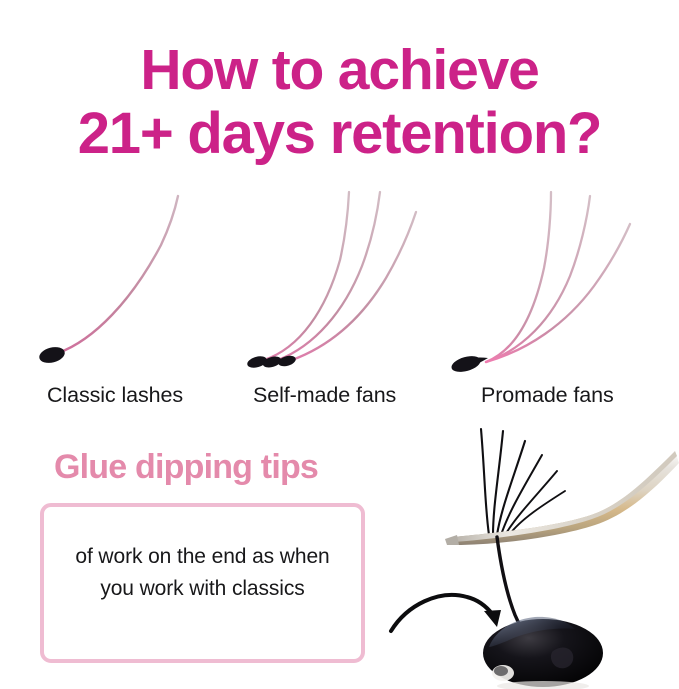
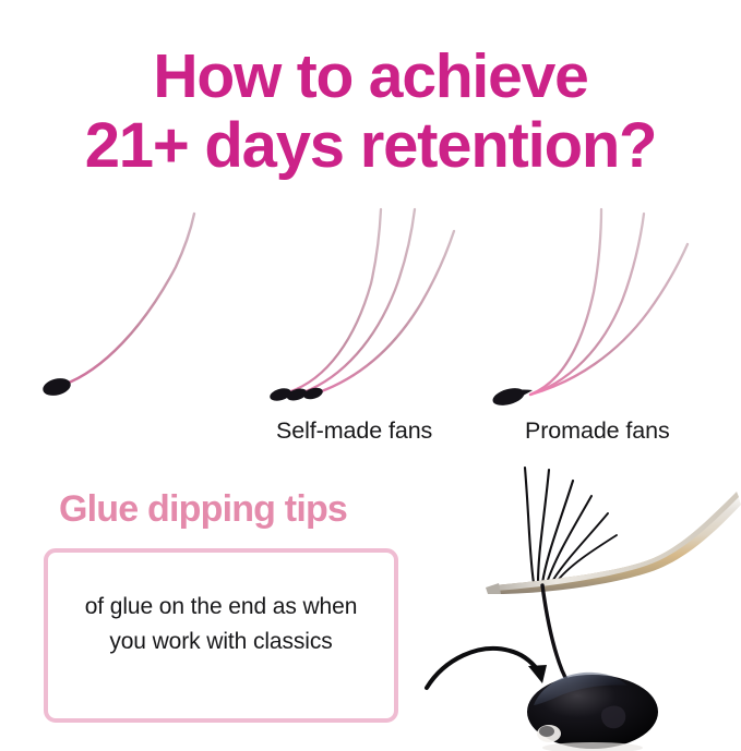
  How to achieve
  21+ days retention?
- Classic lashes
  Self-made fans
  Promade fans
  Glue dipping tips
- of work on the end as when
+ of glue on the end as when
  you work with classics
